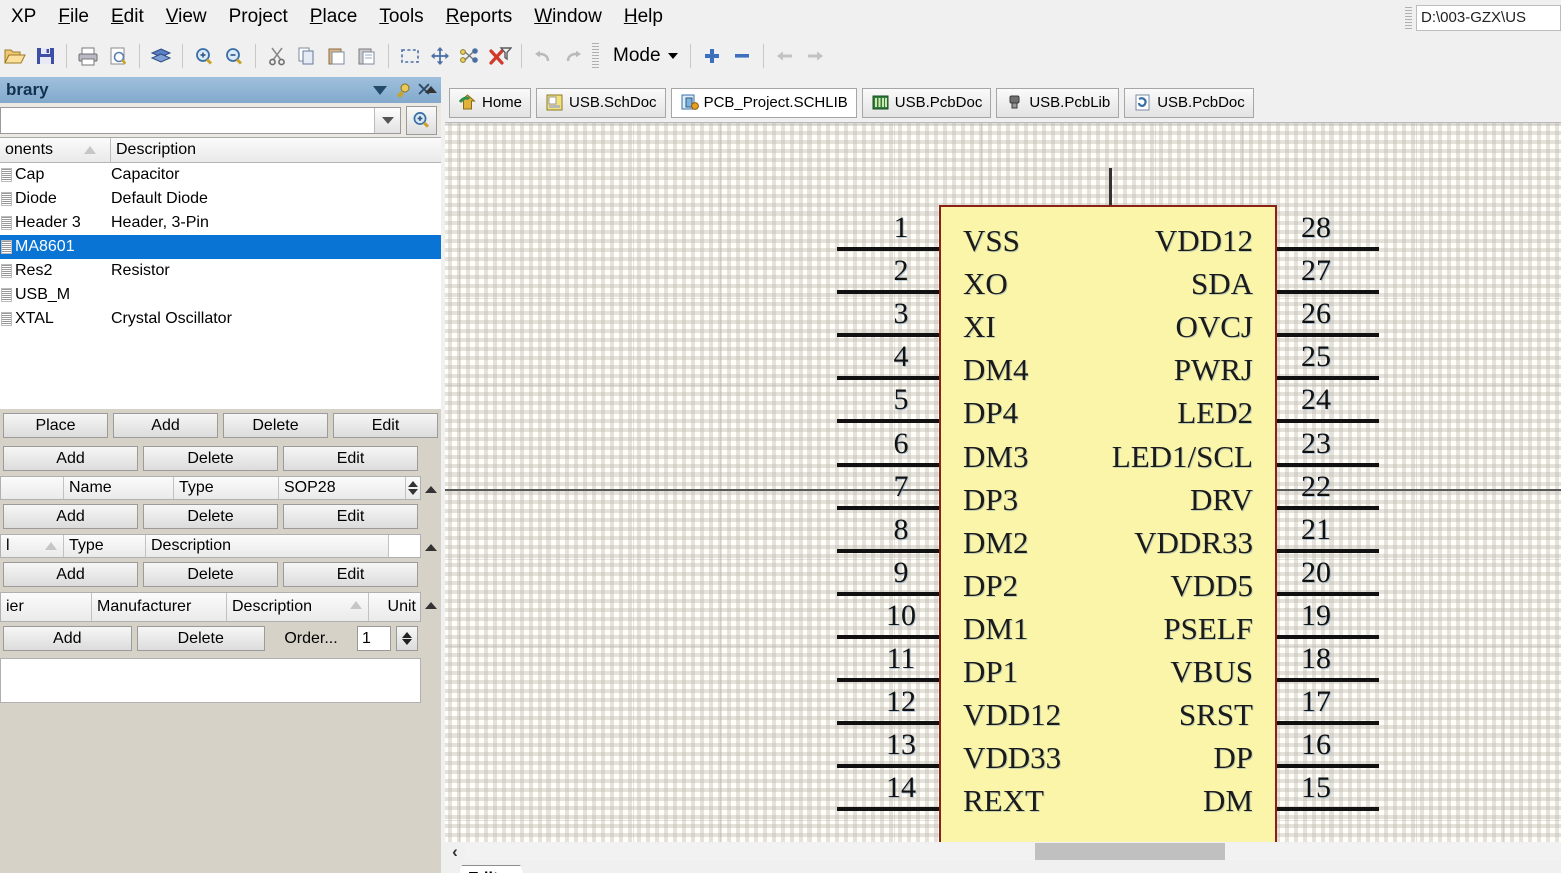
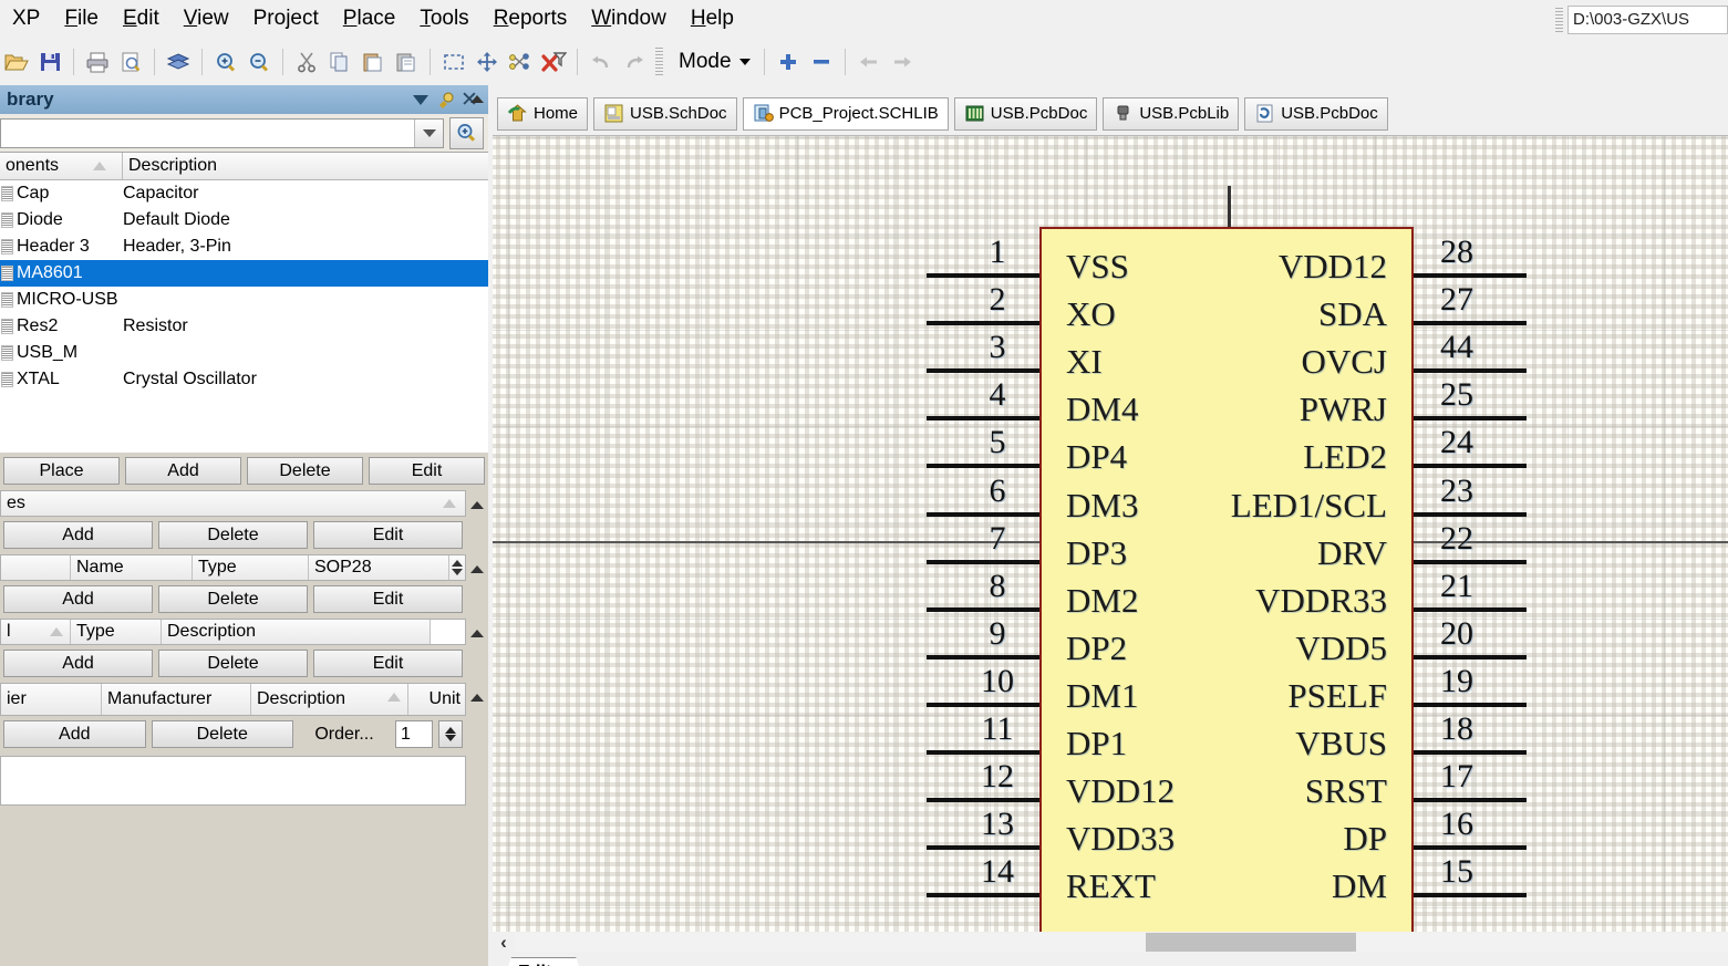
  XP
  File
  Edit
  View
  Project
  Place
  Tools
  Reports
  Window
  Help
  D:\003-GZX\US
  Mode
  brary
  ✕
  onents
  Description
  Cap
  Capacitor
  Diode
  Default Diode
  Header 3
  Header, 3-Pin
  MA8601
+ MICRO-USB
  Res2
  Resistor
  USB_M
  XTAL
  Crystal Oscillator
  Place
  Add
  Delete
  Edit
+ es
  Add
  Delete
  Edit
  Name
  Type
  SOP28
  Add
  Delete
  Edit
  l
  Type
  Description
  Add
  Delete
  Edit
  ier
  Manufacturer
  Description
  Unit
  Add
  Delete
  Order...
  1
  Home
  USB.SchDoc
  PCB_Project.SCHLIB
  USB.PcbDoc
  USB.PcbLib
  USB.PcbDoc
  1
  VSS
  2
  XO
  3
  XI
  4
  DM4
  5
  DP4
  6
  DM3
  7
  DP3
  8
  DM2
  9
  DP2
  10
  DM1
  11
  DP1
  12
  VDD12
  13
  VDD33
  14
  REXT
  28
  VDD12
  27
  SDA
- 26
+ 44
  OVCJ
  25
  PWRJ
  24
  LED2
  23
  LED1/SCL
  22
  DRV
  21
  VDDR33
  20
  VDD5
  19
  PSELF
  18
  VBUS
  17
  SRST
  16
  DP
  15
  DM
  ‹
